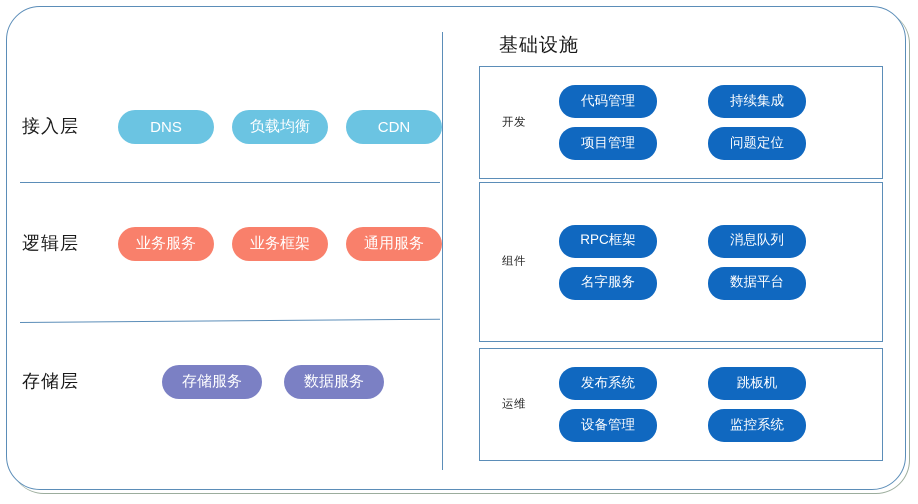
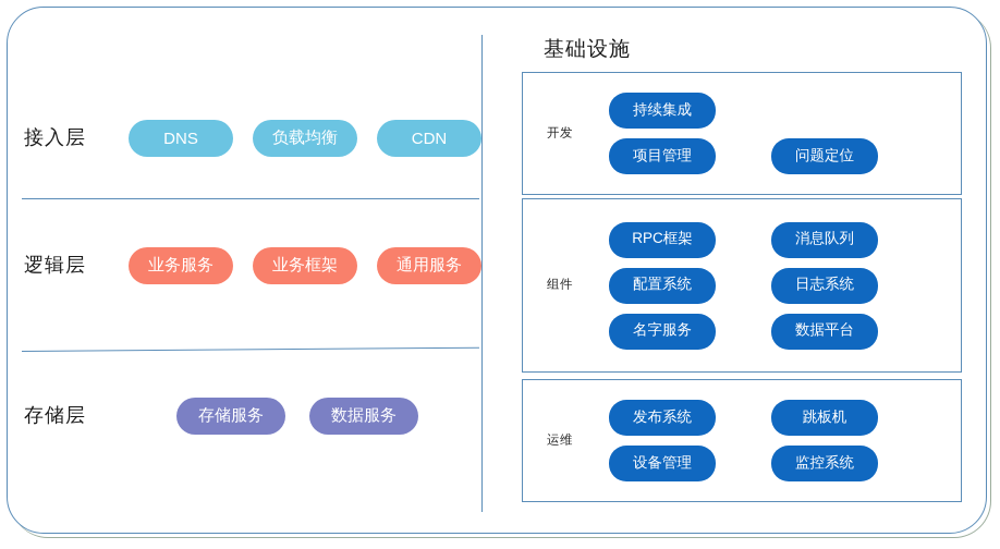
  接入层
  DNS
  负载均衡
  CDN
  逻辑层
  业务服务
  业务框架
  通用服务
  存储层
  存储服务
  数据服务
  基础设施
  开发
- 代码管理
  持续集成
  项目管理
  问题定位
  组件
  RPC框架
  消息队列
+ 配置系统
+ 日志系统
  名字服务
  数据平台
  运维
  发布系统
  跳板机
  设备管理
  监控系统
